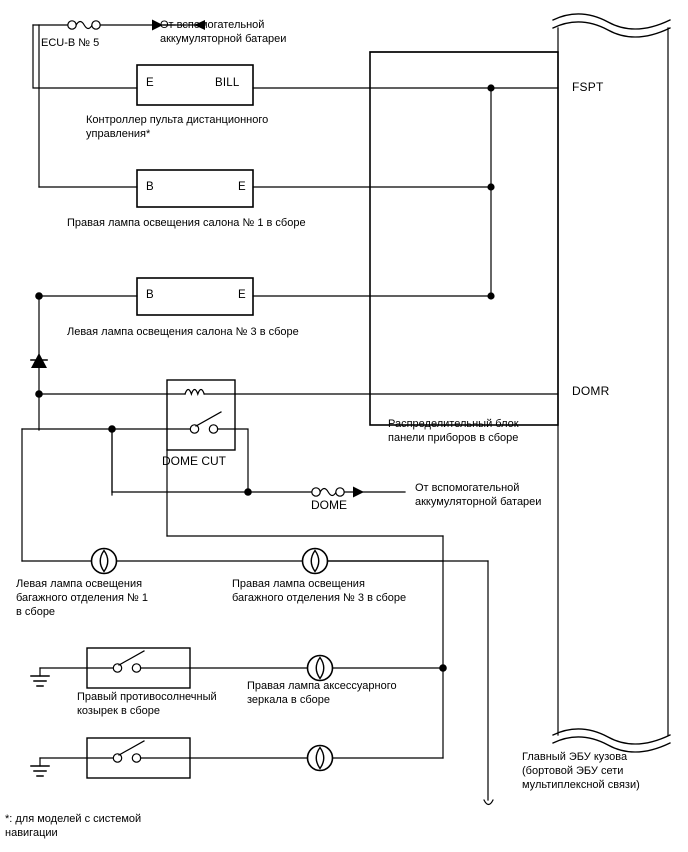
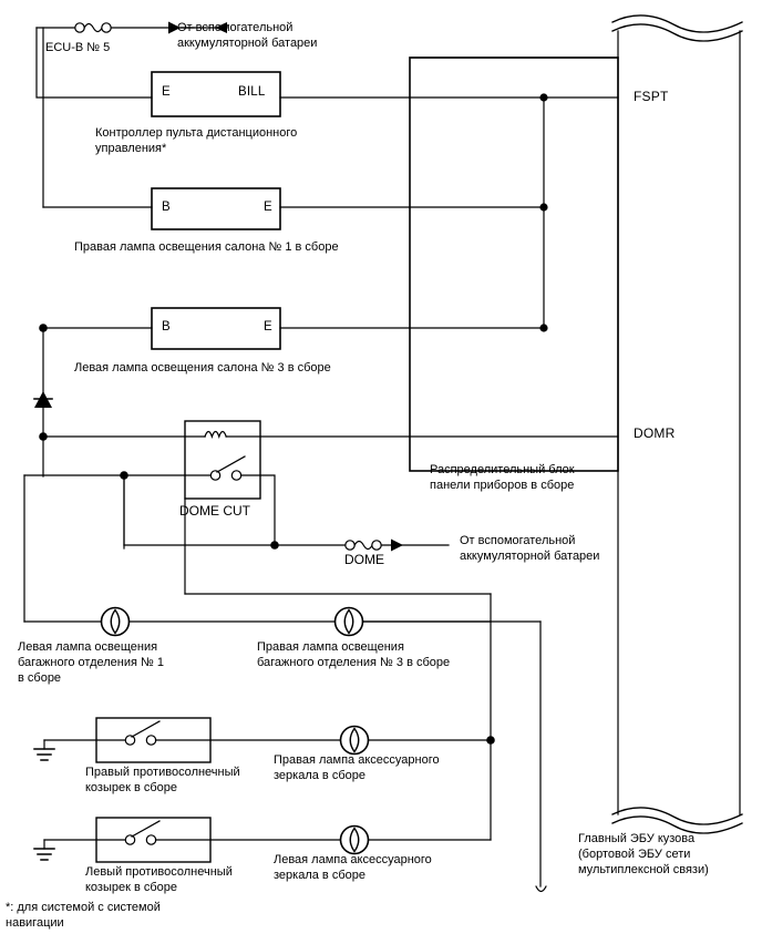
  От вспомогательной аккумуляторной батареи
  ECU-B № 5
  E
  BILL
  Контроллер пульта дистанционного управления*
  B
  E
  Правая лампа освещения салона № 1 в сборе
  B
  E
  Левая лампа освещения салона № 3 в сборе
  DOME CUT
  DOME
  От вспомогательной аккумуляторной батареи
  Распределительный блок панели приборов в сборе
  FSPT
  DOMR
  Главный ЭБУ кузова (бортовой ЭБУ сети мультиплексной связи)
  Левая лампа освещения багажного отделения № 1 в сборе
  Правая лампа освещения багажного отделения № 3 в сборе
  Правый противосолнечный козырек в сборе
  Правая лампа аксессуарного зеркала в сборе
+ Левый противосолнечный козырек в сборе
+ Левая лампа аксессуарного зеркала в сборе
- *: для моделей с системой навигации
+ *: для системой с системой навигации
